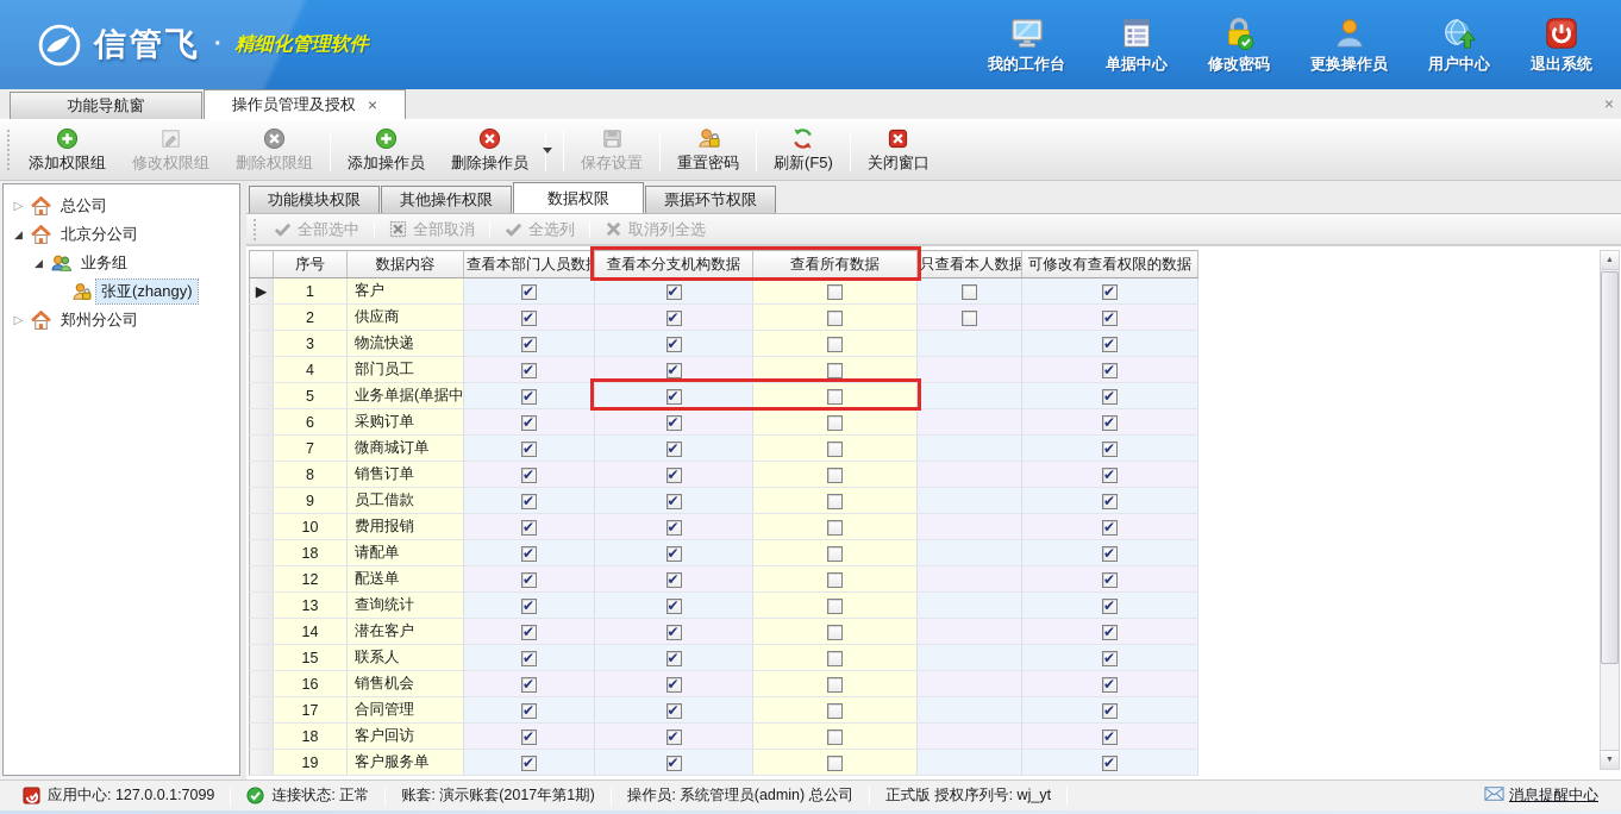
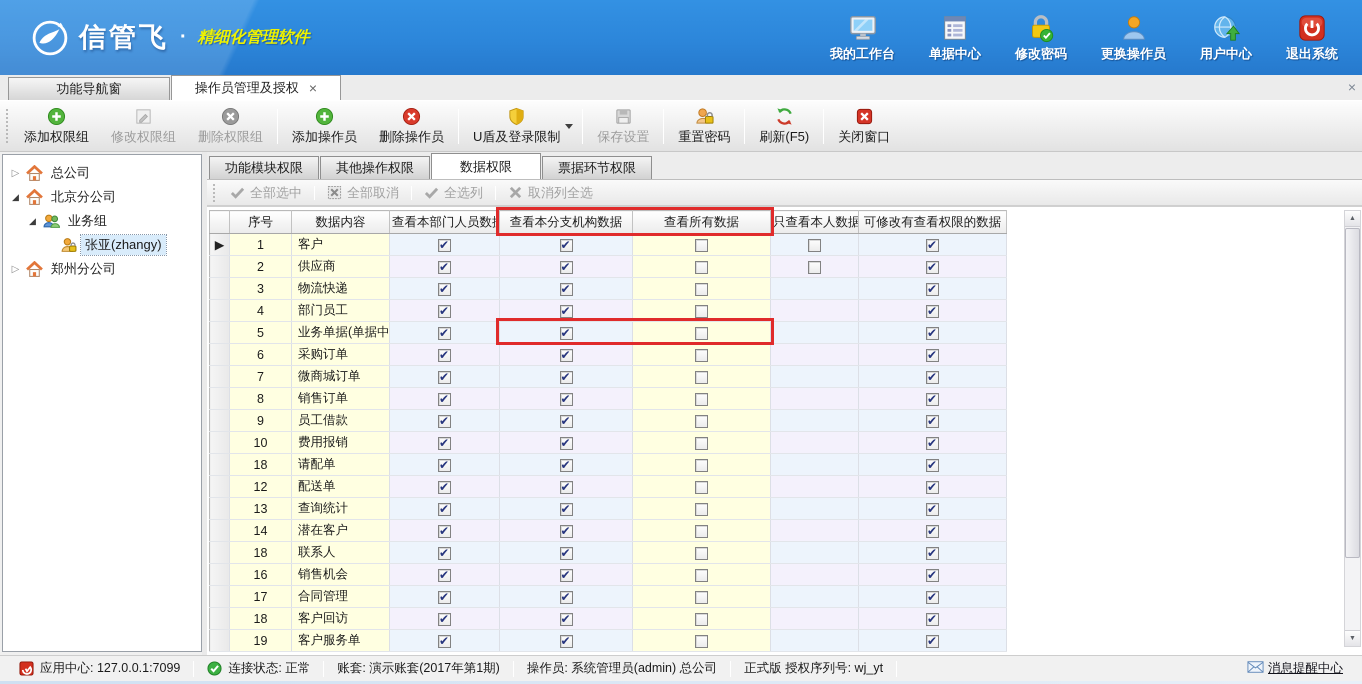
  信管飞
  ·
  精细化管理软件
  我的工作台
  单据中心
  修改密码
  更换操作员
  用户中心
  退出系统
  功能导航窗
  操作员管理及授权
  ×
  ×
  添加权限组
  修改权限组
  删除权限组
  添加操作员
  删除操作员
+ U盾及登录限制
  保存设置
  重置密码
  刷新(F5)
  关闭窗口
  ▷
  总公司
  ◢
  北京分公司
  ◢
  业务组
  张亚(zhangy)
  ▷
  郑州分公司
  功能模块权限
  其他操作权限
  数据权限
  票据环节权限
  全部选中
  全部取消
  全选列
  取消列全选
  	序号	数据内容	查看本部门人员数据	查看本分支机构数据	查看所有数据	只查看本人数据	可修改有查看权限的数据
  ▶	1	客户
  	2	供应商
  	3	物流快递
  	4	部门员工
  	5	业务单据(单据中
  	6	采购订单
  	7	微商城订单
  	8	销售订单
  	9	员工借款
  	10	费用报销
  	18	请配单
  	12	配送单
  	13	查询统计
  	14	潜在客户
- 	15	联系人
+ 	18	联系人
  	16	销售机会
  	17	合同管理
  	18	客户回访
  	19	客户服务单
  应用中心: 127.0.0.1:7099
  连接状态: 正常
  账套: 演示账套(2017年第1期)
  操作员: 系统管理员(admin) 总公司
  正式版 授权序列号: wj_yt
  消息提醒中心
